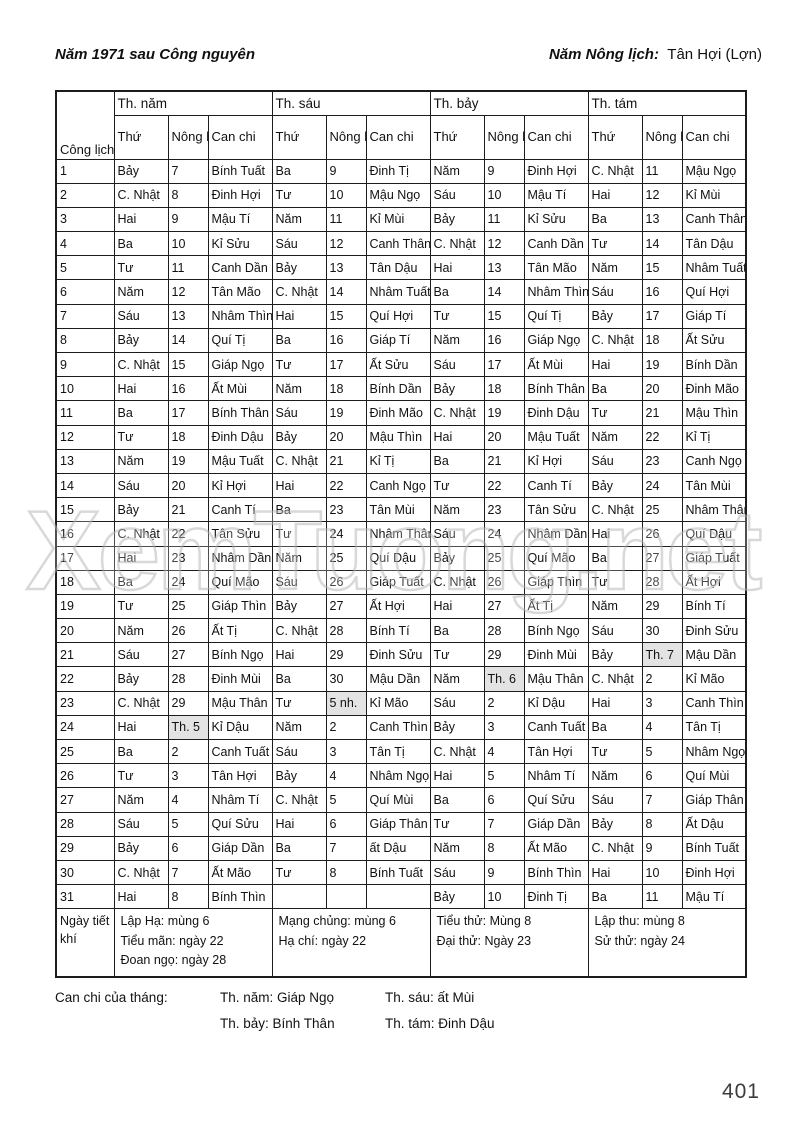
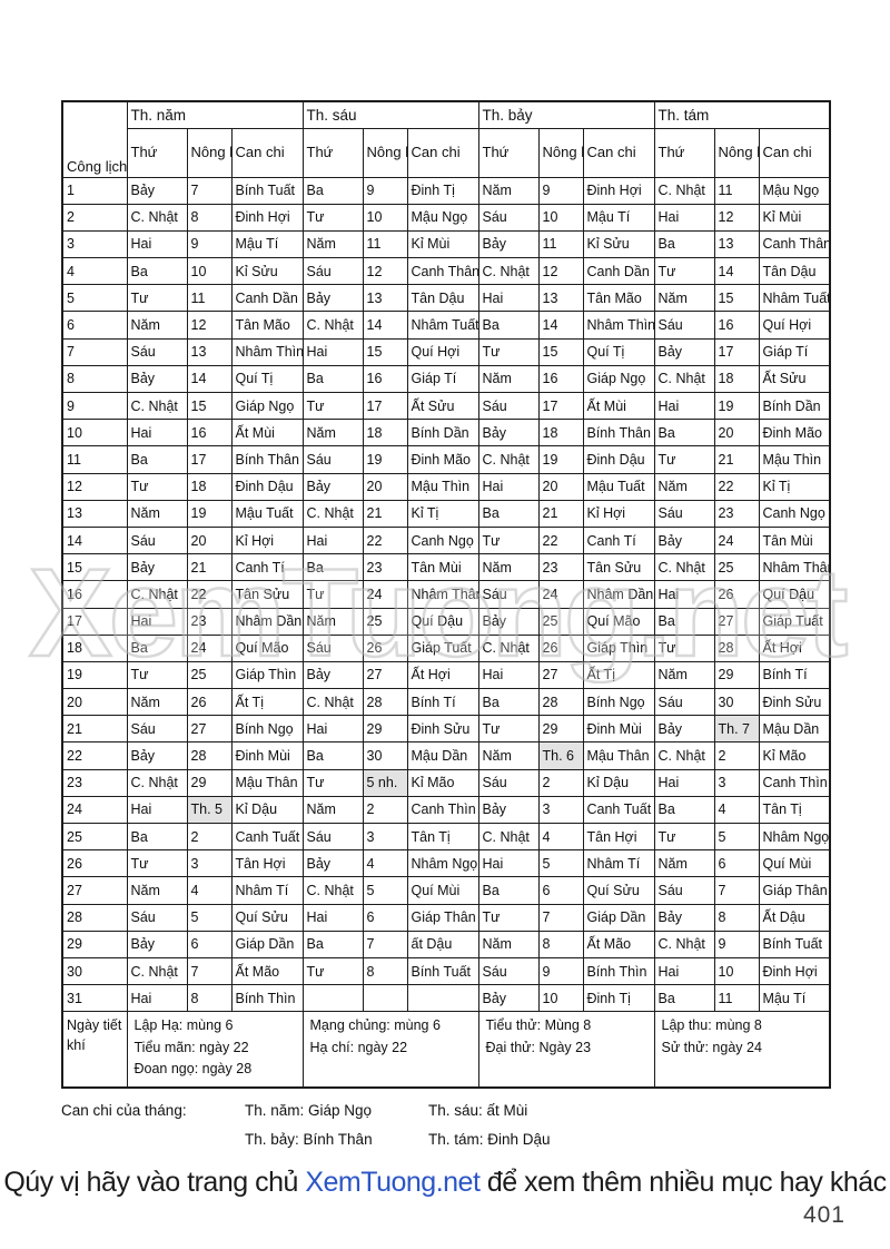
- Năm 1971 sau Công nguyên
- Năm Nông lịch: Tân Hợi (Lợn)
  Công lịch	Th. năm	Th. sáu	Th. bảy	Th. tám
  Thứ	Nông l	Can chi	Thứ	Nông l	Can chi	Thứ	Nông l	Can chi	Thứ	Nông l	Can chi
  1	Bảy	7	Bính Tuất	Ba	9	Đinh Tị	Năm	9	Đinh Hợi	C. Nhật	11	Mậu Ngọ
  2	C. Nhật	8	Đinh Hợi	Tư	10	Mậu Ngọ	Sáu	10	Mậu Tí	Hai	12	Kỉ Mùi
  3	Hai	9	Mậu Tí	Năm	11	Kỉ Mùi	Bảy	11	Kỉ Sửu	Ba	13	Canh Thân
  4	Ba	10	Kỉ Sửu	Sáu	12	Canh Thân	C. Nhật	12	Canh Dần	Tư	14	Tân Dậu
  5	Tư	11	Canh Dần	Bảy	13	Tân Dậu	Hai	13	Tân Mão	Năm	15	Nhâm Tuất
  6	Năm	12	Tân Mão	C. Nhật	14	Nhâm Tuất	Ba	14	Nhâm Thìn	Sáu	16	Quí Hợi
  7	Sáu	13	Nhâm Thìn	Hai	15	Quí Hợi	Tư	15	Quí Tị	Bảy	17	Giáp Tí
  8	Bảy	14	Quí Tị	Ba	16	Giáp Tí	Năm	16	Giáp Ngọ	C. Nhật	18	Ất Sửu
  9	C. Nhật	15	Giáp Ngọ	Tư	17	Ất Sửu	Sáu	17	Ất Mùi	Hai	19	Bính Dần
  10	Hai	16	Ất Mùi	Năm	18	Bính Dần	Bảy	18	Bính Thân	Ba	20	Đinh Mão
  11	Ba	17	Bính Thân	Sáu	19	Đinh Mão	C. Nhật	19	Đinh Dậu	Tư	21	Mậu Thìn
  12	Tư	18	Đinh Dậu	Bảy	20	Mậu Thìn	Hai	20	Mậu Tuất	Năm	22	Kỉ Tị
  13	Năm	19	Mậu Tuất	C. Nhật	21	Kỉ Tị	Ba	21	Kỉ Hợi	Sáu	23	Canh Ngọ
  14	Sáu	20	Kỉ Hợi	Hai	22	Canh Ngọ	Tư	22	Canh Tí	Bảy	24	Tân Mùi
  15	Bảy	21	Canh Tí	Ba	23	Tân Mùi	Năm	23	Tân Sửu	C. Nhật	25	Nhâm Thâ
  16	C. Nhật	22	Tân Sửu	Tư	24	Nhâm Thâ	Sáu	24	Nhâm Dần	Hai	26	Quí Dậu
  17	Hai	23	Nhâm Dần	Năm	25	Quí Dậu	Bảy	25	Quí Mão	Ba	27	Giáp Tuất
  18	Ba	24	Quí Mão	Sáu	26	Giáp Tuất	C. Nhật	26	Giáp Thìn	Tư	28	Ất Hợi
  19	Tư	25	Giáp Thìn	Bảy	27	Ất Hợi	Hai	27	Ất Tị	Năm	29	Bính Tí
  20	Năm	26	Ất Tị	C. Nhật	28	Bính Tí	Ba	28	Bính Ngọ	Sáu	30	Đinh Sửu
  21	Sáu	27	Bính Ngọ	Hai	29	Đinh Sửu	Tư	29	Đinh Mùi	Bảy	Th. 7	Mậu Dần
  22	Bảy	28	Đinh Mùi	Ba	30	Mậu Dần	Năm	Th. 6	Mậu Thân	C. Nhật	2	Kỉ Mão
  23	C. Nhật	29	Mậu Thân	Tư	5 nh.	Kỉ Mão	Sáu	2	Kỉ Dậu	Hai	3	Canh Thìn
  24	Hai	Th. 5	Kỉ Dậu	Năm	2	Canh Thìn	Bảy	3	Canh Tuất	Ba	4	Tân Tị
  25	Ba	2	Canh Tuất	Sáu	3	Tân Tị	C. Nhật	4	Tân Hợi	Tư	5	Nhâm Ngọ
  26	Tư	3	Tân Hợi	Bảy	4	Nhâm Ngọ	Hai	5	Nhâm Tí	Năm	6	Quí Mùi
  27	Năm	4	Nhâm Tí	C. Nhật	5	Quí Mùi	Ba	6	Quí Sửu	Sáu	7	Giáp Thân
  28	Sáu	5	Quí Sửu	Hai	6	Giáp Thân	Tư	7	Giáp Dần	Bảy	8	Ất Dậu
  29	Bảy	6	Giáp Dần	Ba	7	ất Dậu	Năm	8	Ất Mão	C. Nhật	9	Bính Tuất
  30	C. Nhật	7	Ất Mão	Tư	8	Bính Tuất	Sáu	9	Bính Thìn	Hai	10	Đinh Hợi
  31	Hai	8	Bính Thìn				Bảy	10	Đinh Tị	Ba	11	Mậu Tí
  Ngày tiết khí	Lập Hạ: mùng 6Tiểu mãn: ngày 22Đoan ngọ: ngày 28	Mạng chủng: mùng 6Hạ chí: ngày 22	Tiểu thử: Mùng 8Đại thử: Ngày 23	Lập thu: mùng 8Sử thử: ngày 24
  Can chi của tháng:
  Th. năm: Giáp Ngọ
  Th. sáu: ất Mùi
  Th. bảy: Bính Thân
  Th. tám: Đinh Dậu
  XemTuong.net
+ Qúy vị hãy vào trang chủ XemTuong.net để xem thêm nhiều mục hay khác
  401
